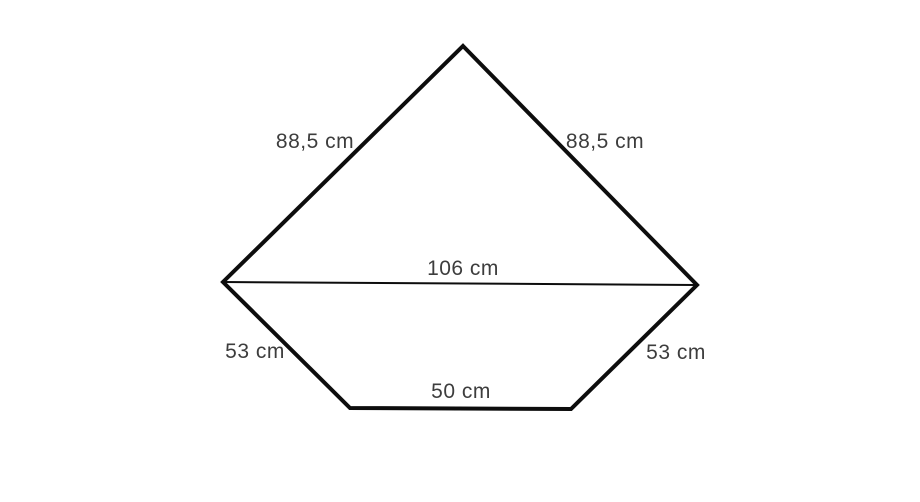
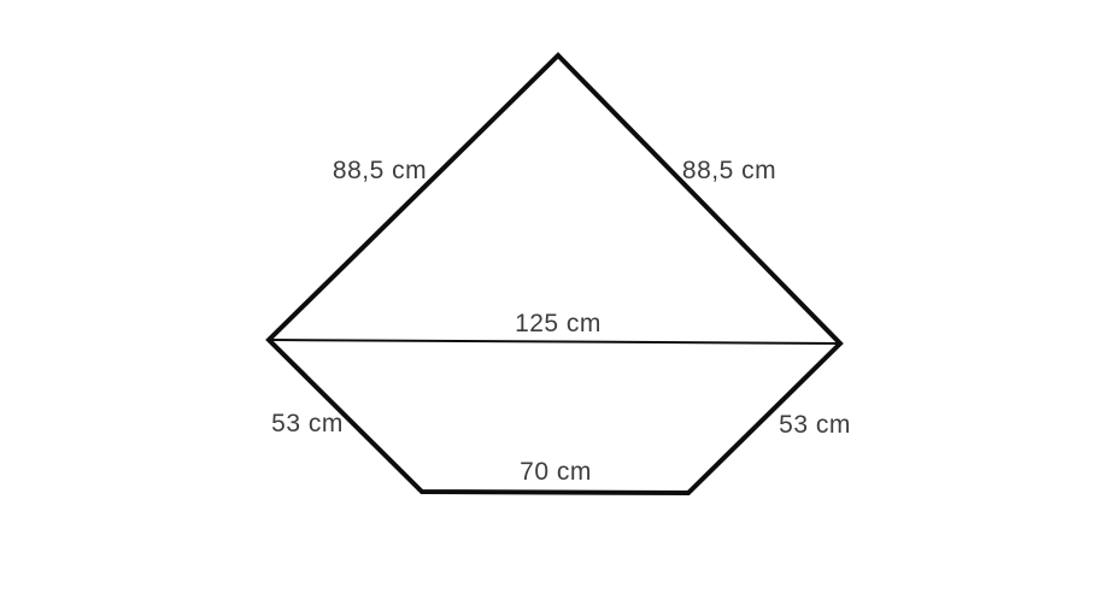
  88,5 cm
  88,5 cm
- 106 cm
+ 125 cm
  53 cm
  53 cm
- 50 cm
+ 70 cm
